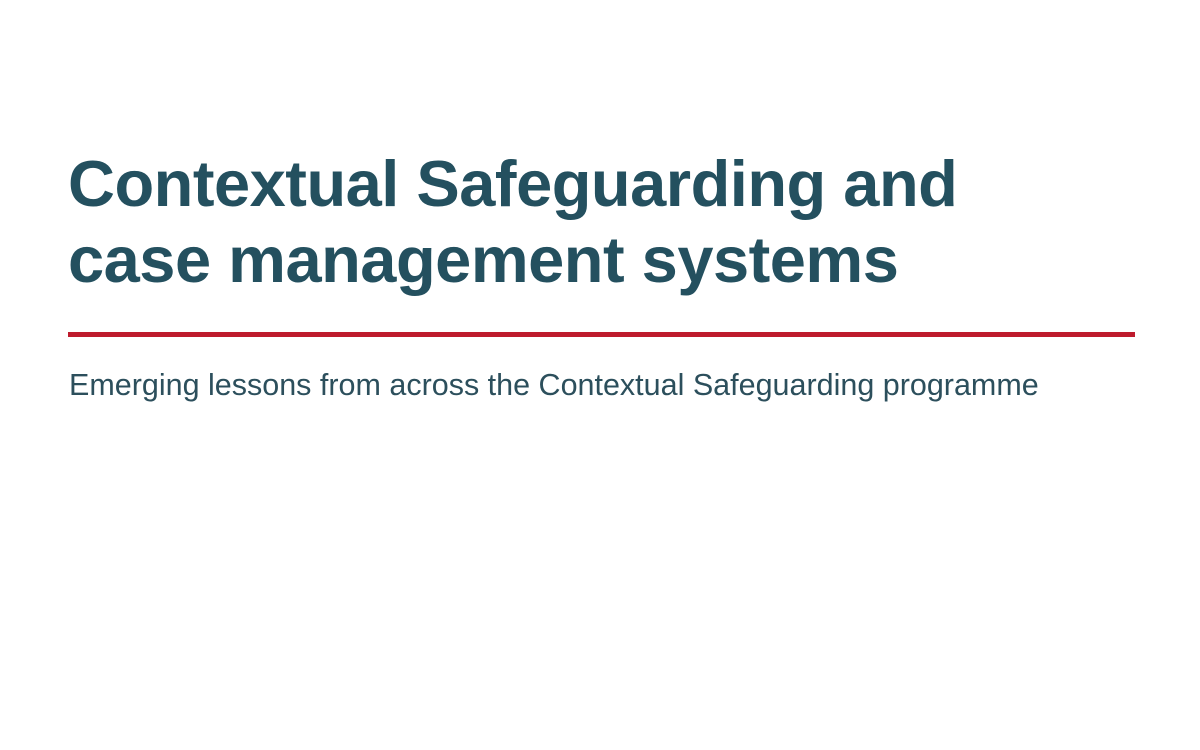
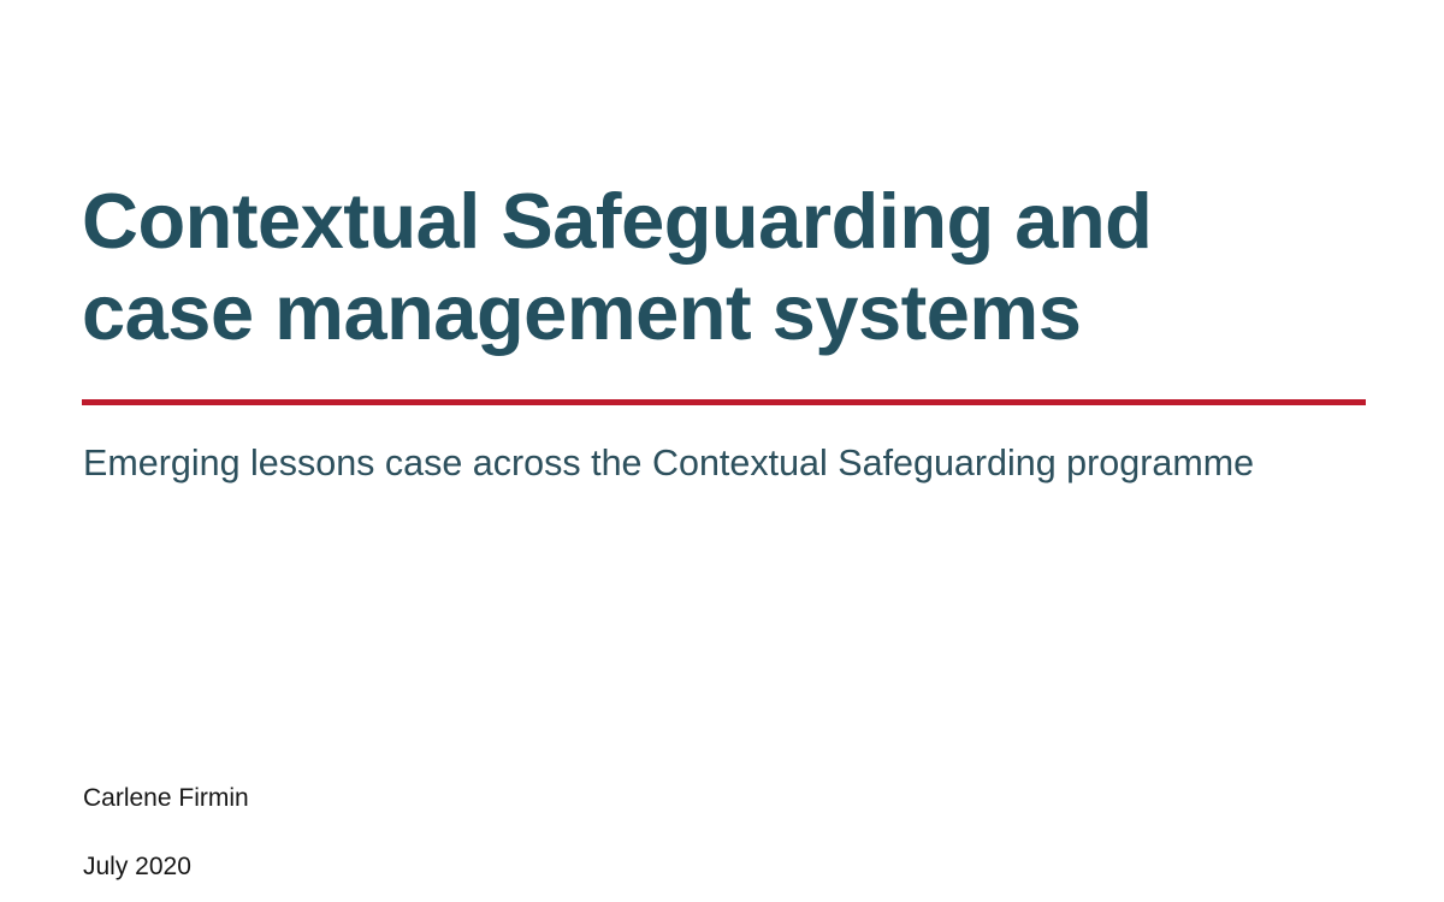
  Contextual Safeguarding and
  case management systems
- Emerging lessons from across the Contextual Safeguarding programme
+ Emerging lessons case across the Contextual Safeguarding programme
+ Carlene Firmin
+ July 2020
